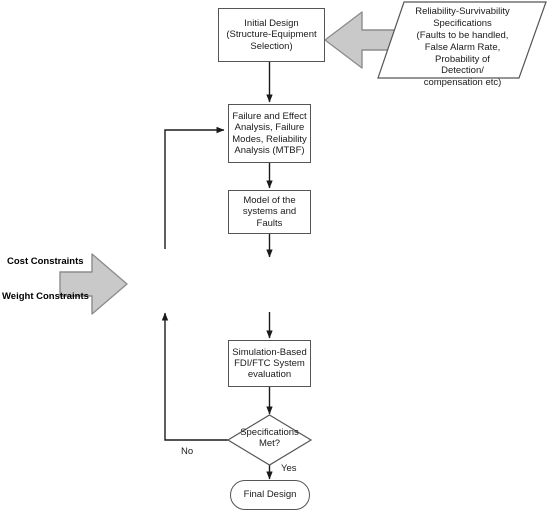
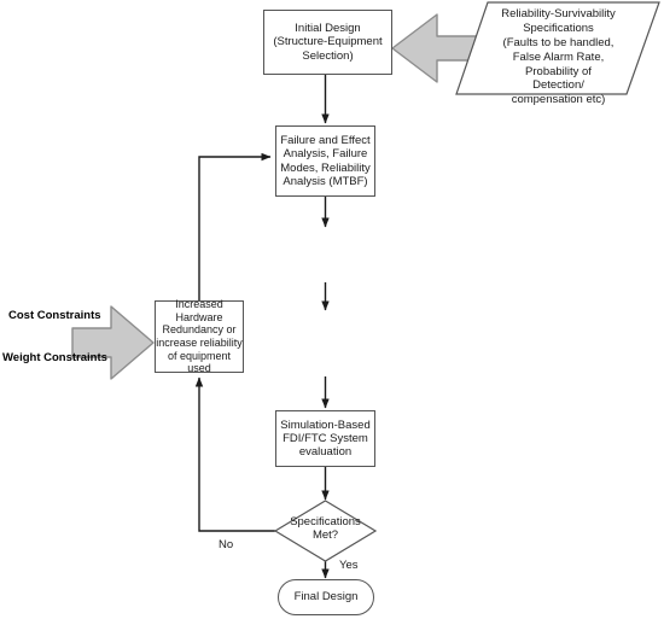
  Initial Design
  (Structure-Equipment
  Selection)
  Reliability-Survivability
  Specifications
  (Faults to be handled,
  False Alarm Rate,
  Probability of
  Detection/
  compensation etc)
  Failure and Effect
  Analysis, Failure
  Modes, Reliability
  Analysis (MTBF)
- Model of the
- systems and
- Faults
  Simulation-Based
  FDI/FTC System
  evaluation
  Specifications
  Met?
  Final Design
+ Increased
+ Hardware
+ Redundancy or
+ increase reliability
+ of equipment used
  Cost Constraints
  Weight Constraints
  No
  Yes
